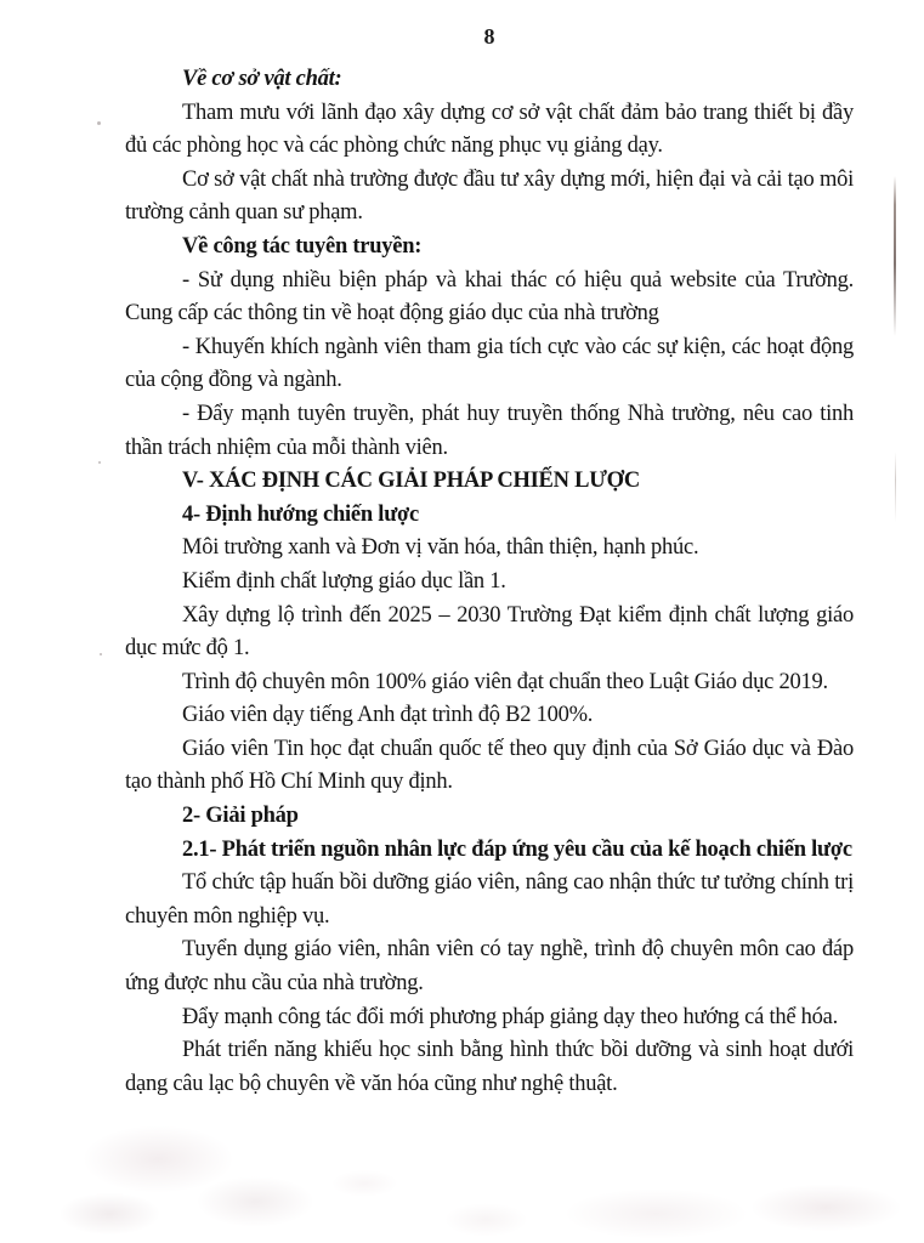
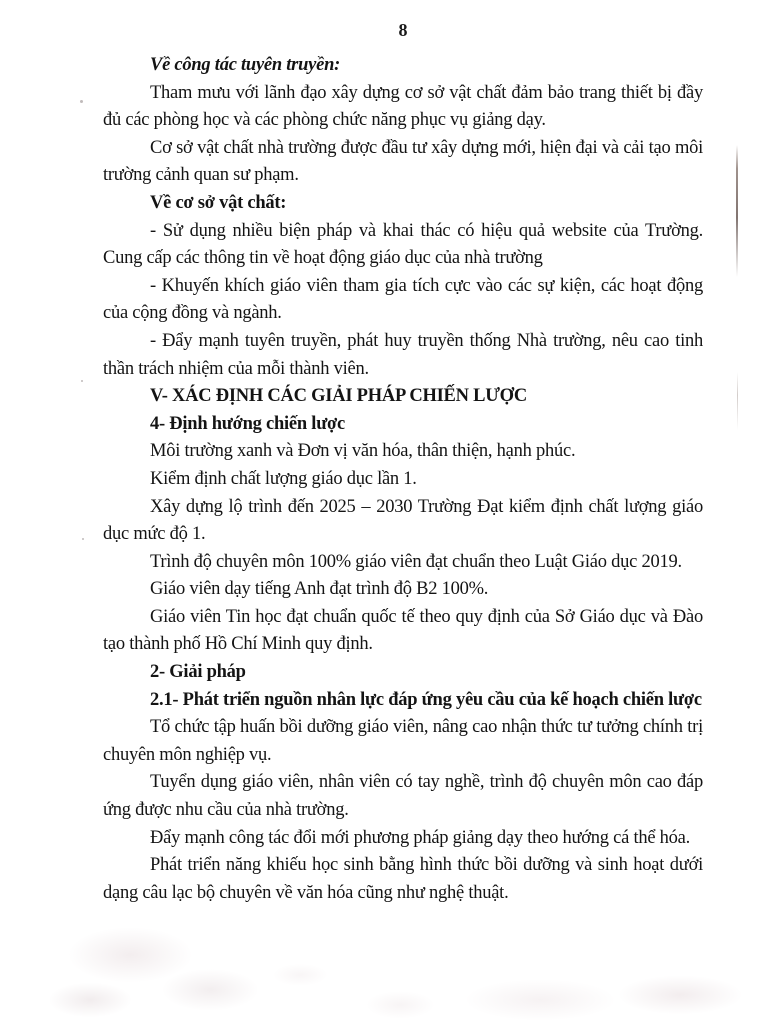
  8
- Về cơ sở vật chất:
+ Về công tác tuyên truyền:
  Tham mưu với lãnh đạo xây dựng cơ sở vật chất đảm bảo trang thiết bị đầy đủ các phòng học và các phòng chức năng phục vụ giảng dạy.
  Cơ sở vật chất nhà trường được đầu tư xây dựng mới, hiện đại và cải tạo môi trường cảnh quan sư phạm.
- Về công tác tuyên truyền:
+ Về cơ sở vật chất:
  - Sử dụng nhiều biện pháp và khai thác có hiệu quả website của Trường. Cung cấp các thông tin về hoạt động giáo dục của nhà trường
- - Khuyến khích ngành viên tham gia tích cực vào các sự kiện, các hoạt động của cộng đồng và ngành.
+ - Khuyến khích giáo viên tham gia tích cực vào các sự kiện, các hoạt động của cộng đồng và ngành.
  - Đẩy mạnh tuyên truyền, phát huy truyền thống Nhà trường, nêu cao tinh thần trách nhiệm của mỗi thành viên.
  V- XÁC ĐỊNH CÁC GIẢI PHÁP CHIẾN LƯỢC
  4- Định hướng chiến lược
  Môi trường xanh và Đơn vị văn hóa, thân thiện, hạnh phúc.
  Kiểm định chất lượng giáo dục lần 1.
  Xây dựng lộ trình đến 2025 – 2030 Trường Đạt kiểm định chất lượng giáo dục mức độ 1.
  Trình độ chuyên môn 100% giáo viên đạt chuẩn theo Luật Giáo dục 2019.
  Giáo viên dạy tiếng Anh đạt trình độ B2 100%.
  Giáo viên Tin học đạt chuẩn quốc tế theo quy định của Sở Giáo dục và Đào tạo thành phố Hồ Chí Minh quy định.
  2- Giải pháp
  2.1- Phát triển nguồn nhân lực đáp ứng yêu cầu của kế hoạch chiến lược
  Tổ chức tập huấn bồi dưỡng giáo viên, nâng cao nhận thức tư tưởng chính trị chuyên môn nghiệp vụ.
  Tuyển dụng giáo viên, nhân viên có tay nghề, trình độ chuyên môn cao đáp ứng được nhu cầu của nhà trường.
  Đẩy mạnh công tác đổi mới phương pháp giảng dạy theo hướng cá thể hóa.
  Phát triển năng khiếu học sinh bằng hình thức bồi dưỡng và sinh hoạt dưới dạng câu lạc bộ chuyên về văn hóa cũng như nghệ thuật.
